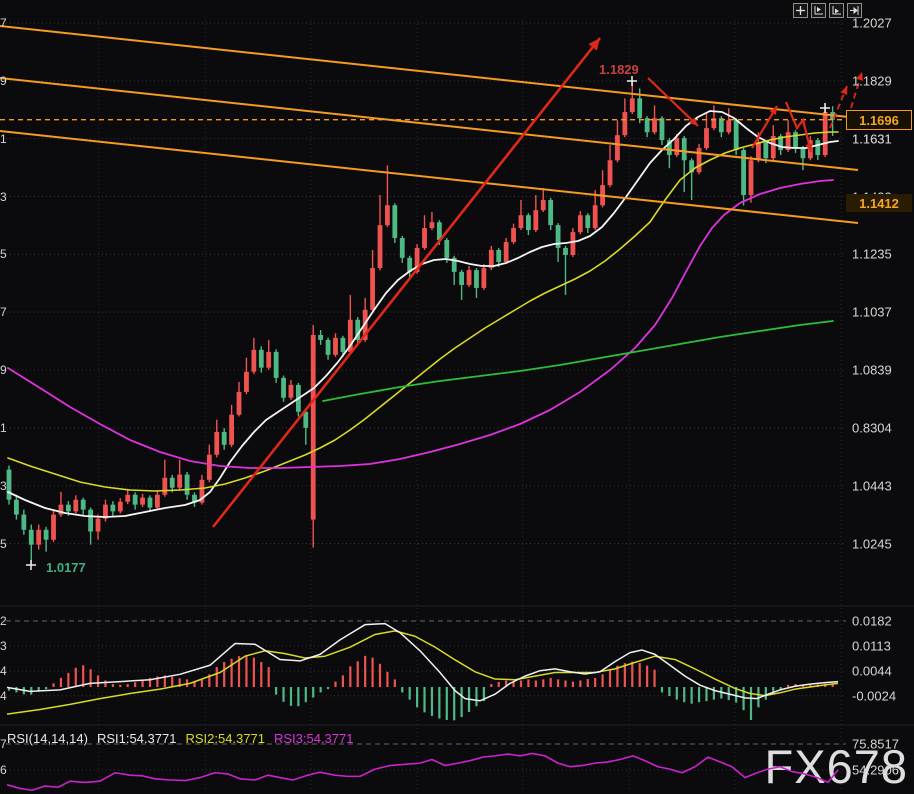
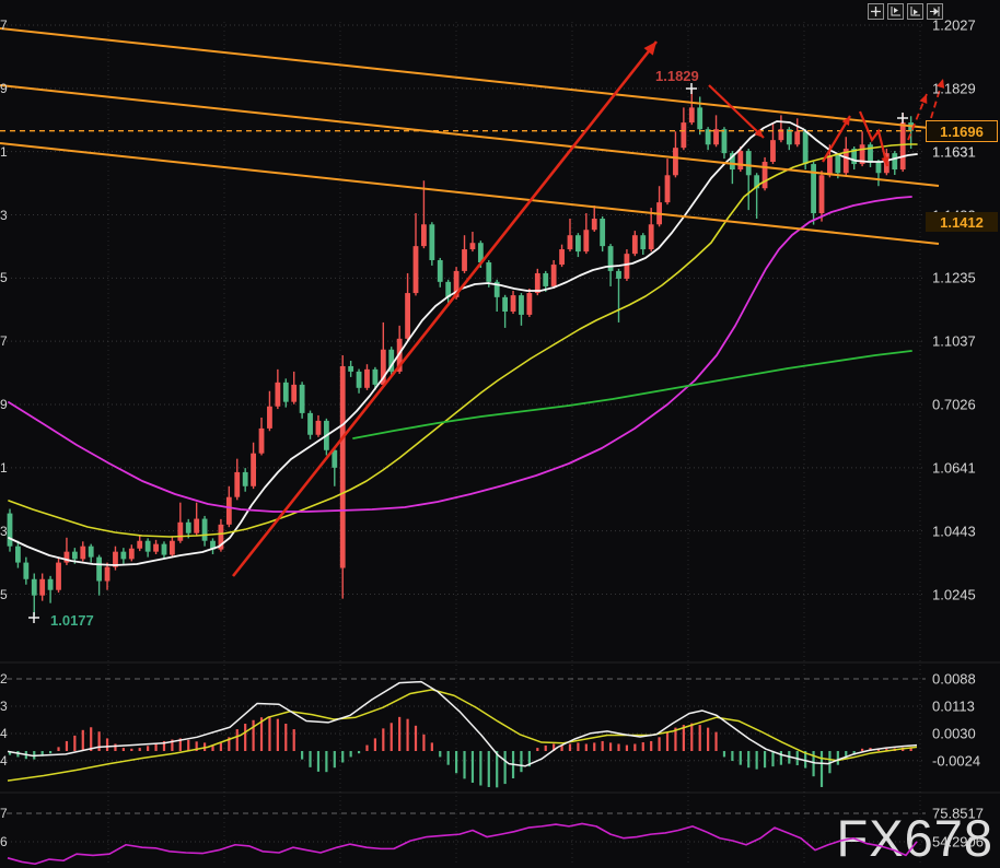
  X678
  1.2027
  1.1829
  1.1631
  1.1235
  1.1037
- 1.0839
+ 0.7026
- 0.8304
+ 1.0641
  1.0443
  1.0245
  7
  9
  1
  3
  5
  7
  9
  1
  3
  5
- 0.0182
+ 0.0088
  0.0113
- 0.0044
+ 0.0030
  -0.0024
  2
  3
  4
  4
  75.8517
  54.2906
  7
  6
- RSI(14,14,14)
- RSI1:54.3771
- RSI2:54.3771
- RSI3:54.3771
  1.1696
  1.1412
  1.1829
  1.0177
